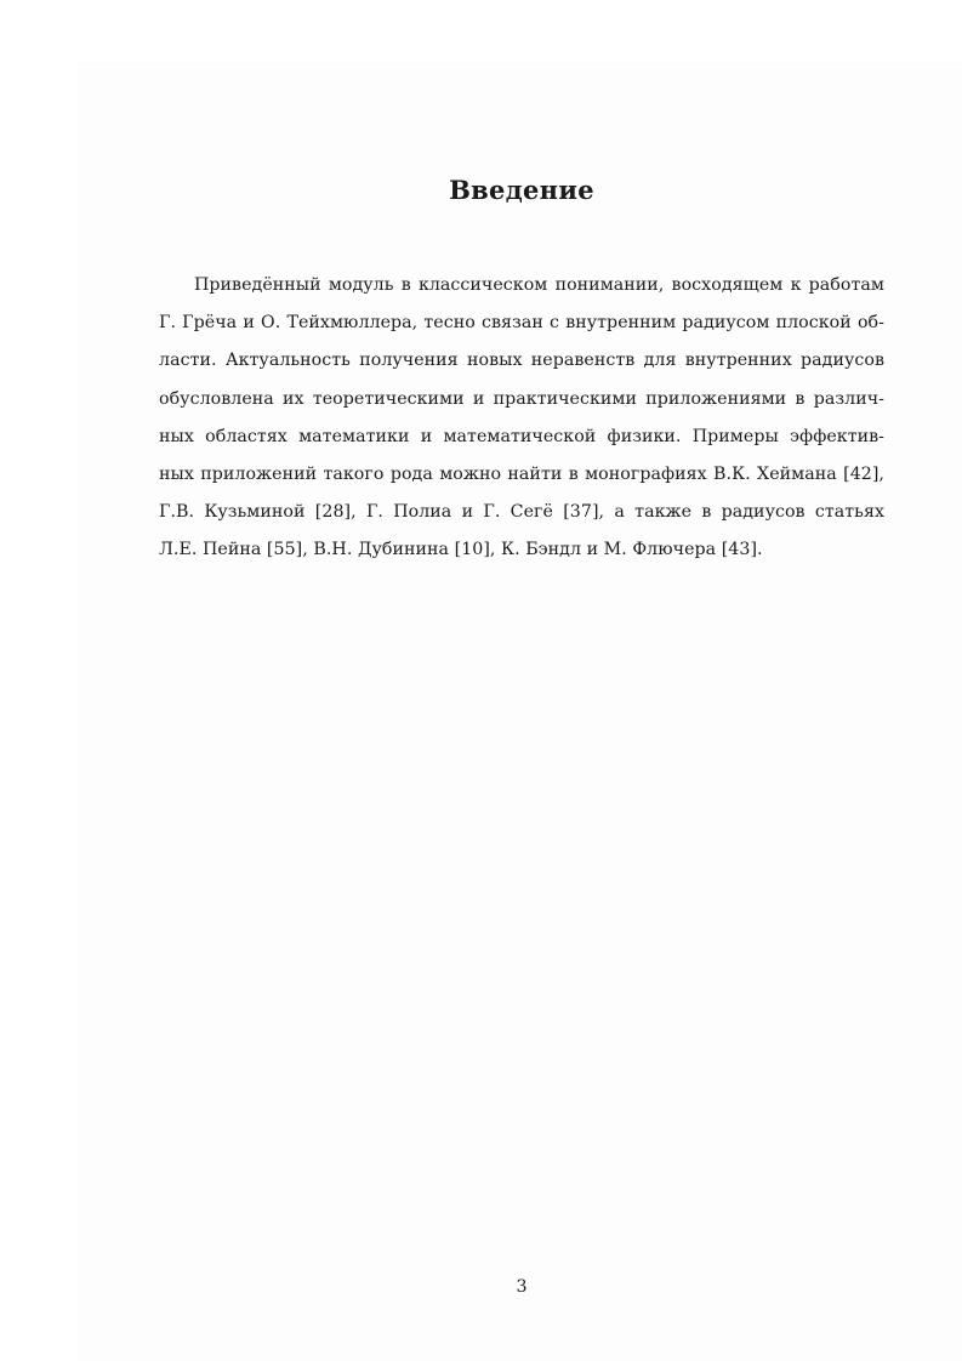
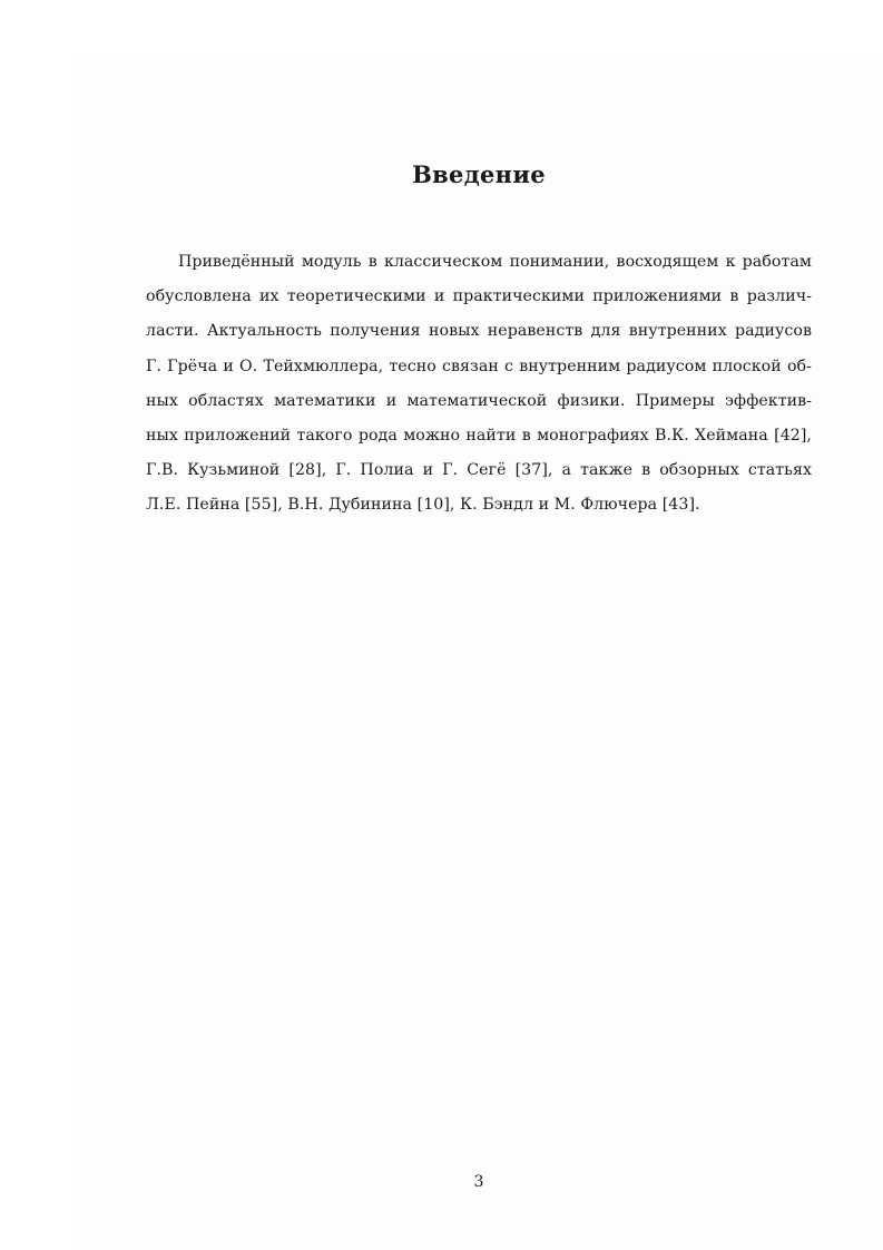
  Введение
  Приведённый модуль в классическом понимании, восходящем к работам
- Г. Грёча и О. Тейхмюллера, тесно связан с внутренним радиусом плоской об-
+ обусловлена их теоретическими и практическими приложениями в различ-
  ласти. Актуальность получения новых неравенств для внутренних радиусов
- обусловлена их теоретическими и практическими приложениями в различ-
+ Г. Грёча и О. Тейхмюллера, тесно связан с внутренним радиусом плоской об-
  ных областях математики и математической физики. Примеры эффектив-
  ных приложений такого рода можно найти в монографиях В.К. Хеймана [42],
- Г.В. Кузьминой [28], Г. Полиа и Г. Сегё [37], а также в радиусов статьях
+ Г.В. Кузьминой [28], Г. Полиа и Г. Сегё [37], а также в обзорных статьях
  Л.Е. Пейна [55], В.Н. Дубинина [10], К. Бэндл и М. Флючера [43].
  3
